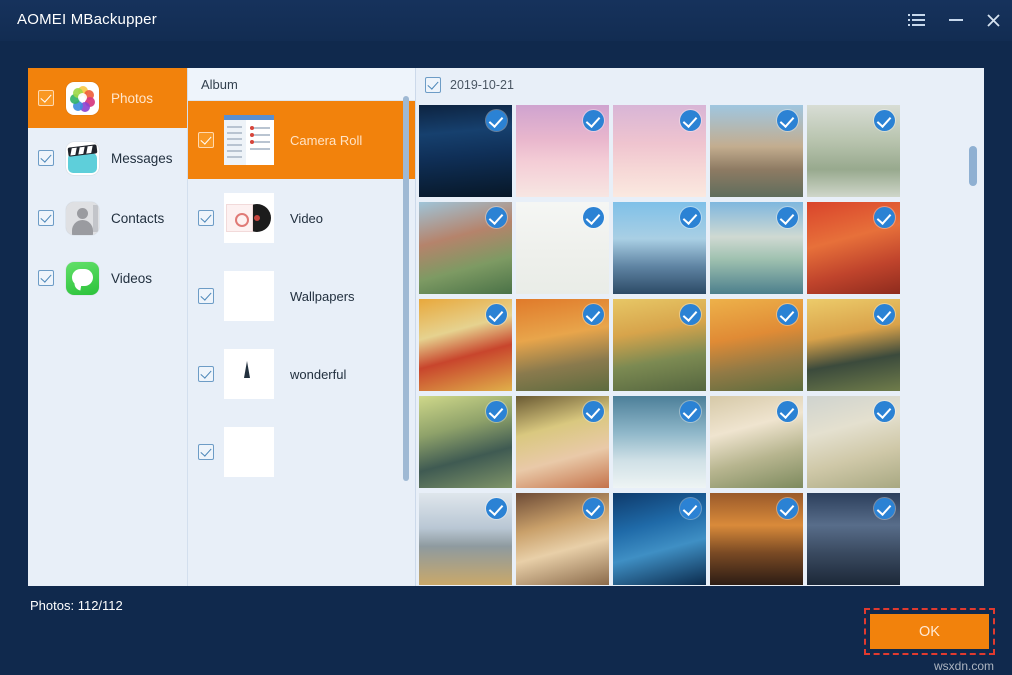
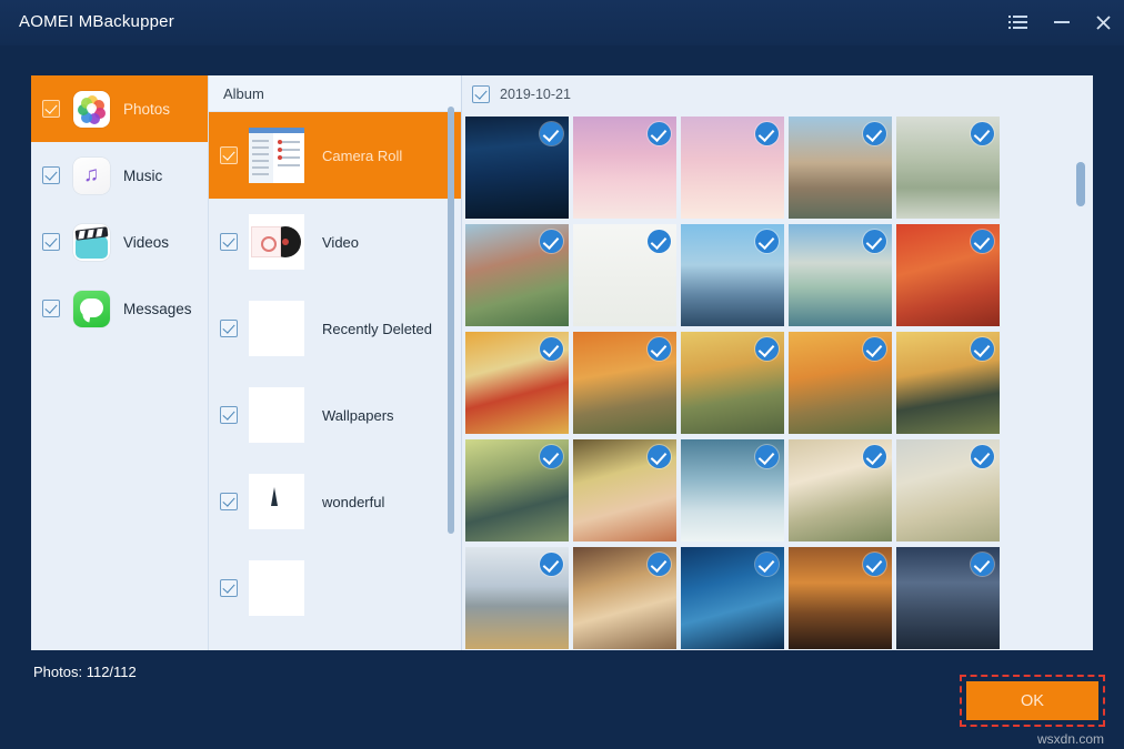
  AOMEI MBackupper
  Photos
+ ♫
+ Music
- Messages
+ Videos
- Contacts
- Videos
+ Messages
  Album
  Camera Roll
  Video
+ Recently Deleted
  Wallpapers
  wonderful
  2019-10-21
  Photos: 112/112
  OK
  wsxdn.com
